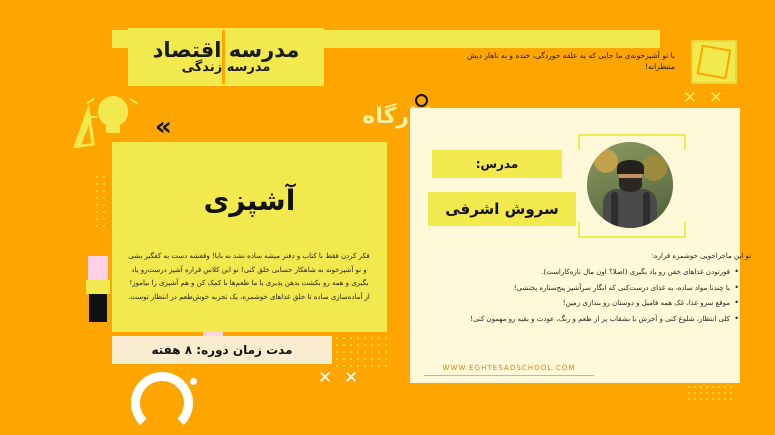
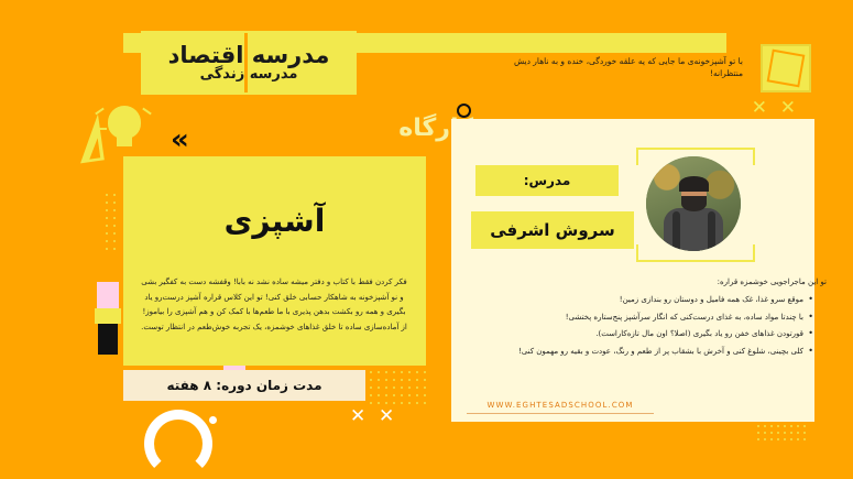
  مدرسه اقتصاد
  مدرسه زندگی
  با تو آشپزخونه‌ی ما جایی که یه علقه خوردگی، خنده و به ناهار دیش منتظرانه!
  ✕
  ✕
  ✕
  ✕
  »
  آشپزی
  فکر کردن فقط با کتاب و دفتر میشه ساده نشد نه بابا! وقفشه دست به کفگیر بشی و نو آشپزخونه به شاهکار حسابی خلق کنی! تو این کلاس قراره آشپز درست‌رو یاد بگیری و همه رو بکشت بدهن پذیری با ما طعم‌ها با کمک کن و هم آشپزی را بیاموز! از آماده‌سازی ساده تا خلق غذاهای خوشمزه، یک تجربه خوش‌طعم در انتظار توست.
  مدت زمان دوره: ۸ هفته
  مدرس:
  سروش اشرفی
  تو این ماجراجویی خوشمزه قراره:
- قورتودن غذاهای خفن رو یاد بگیری (اصلا؟ اون مال تازه‌کاراست).
+ موقع سرو غذا، غک همه فامیل و دوستان رو بندازی زمین!
  با چندتا مواد ساده، به غذای درست‌کنی که انگار سرآشپز پنج‌ستاره پختشی!
- موقع سرو غذا، غک همه فامیل و دوستان رو بندازی زمین!
+ قورتودن غذاهای خفن رو یاد بگیری (اصلا؟ اون مال تازه‌کاراست).
- کلی انتظار، شلوغ کنی و آخرش با بشقاب پر از طعم و رنگ، عودت و بقیه رو مهمون کنی!
+ کلی بچینی، شلوغ کنی و آخرش با بشقاب پر از طعم و رنگ، عودت و بقیه رو مهمون کنی!
  WWW.EGHTESADSCHOOL.COM
